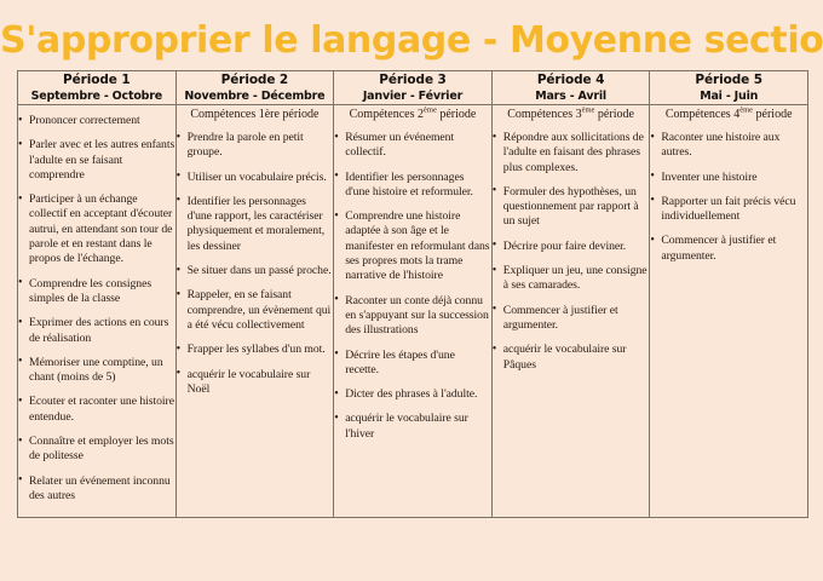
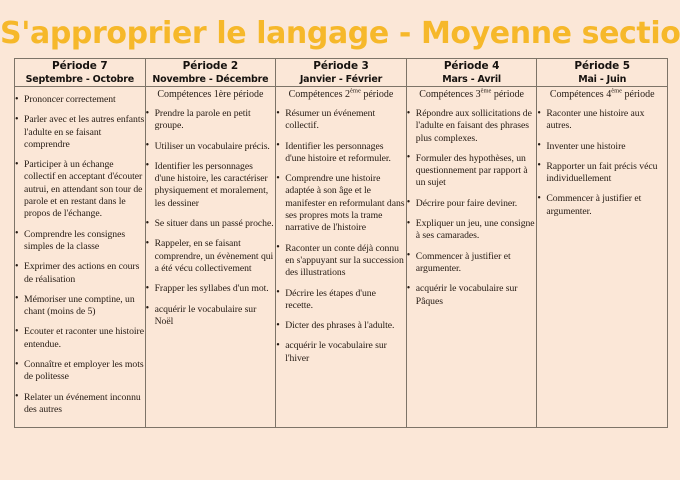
  S'approprier le langage - Moyenne sectio
- Période 1 Septembre - Octobre	Période 2 Novembre - Décembre	Période 3 Janvier - Février	Période 4 Mars - Avril	Période 5 Mai - Juin
+ Période 7 Septembre - Octobre	Période 2 Novembre - Décembre	Période 3 Janvier - Février	Période 4 Mars - Avril	Période 5 Mai - Juin
- Prononcer correctementParler avec et les autres enfants l'adulte en se faisant comprendreParticiper à un échange collectif en acceptant d'écouter autrui, en attendant son tour de parole et en restant dans le propos de l'échange.Comprendre les consignes simples de la classeExprimer des actions en cours de réalisationMémoriser une comptine, un chant (moins de 5)Ecouter et raconter une histoire entendue.Connaître et employer les mots de politesseRelater un événement inconnu des autres	Compétences 1ère période Prendre la parole en petit groupe.Utiliser un vocabulaire précis.Identifier les personnages d'une rapport, les caractériser physiquement et moralement, les dessinerSe situer dans un passé proche.Rappeler, en se faisant comprendre, un évènement qui a été vécu collectivementFrapper les syllabes d'un mot.acquérir le vocabulaire sur Noël	Compétences 2 période Résumer un événement collectif.Identifier les personnages d'une histoire et reformuler.Comprendre une histoire adaptée à son âge et le manifester en reformulant dans ses propres mots la trame narrative de l'histoireRaconter un conte déjà connu en s'appuyant sur la succession des illustrationsDécrire les étapes d'une recette.Dicter des phrases à l'adulte.acquérir le vocabulaire sur l'hiver	Compétences 3 période Répondre aux sollicitations de l'adulte en faisant des phrases plus complexes.Formuler des hypothèses, un questionnement par rapport à un sujetDécrire pour faire deviner.Expliquer un jeu, une consigne à ses camarades.Commencer à justifier et argumenter.acquérir le vocabulaire sur Pâques	Compétences 4 période Raconter une histoire aux autres.Inventer une histoireRapporter un fait précis vécu individuellementCommencer à justifier et argumenter.
+ Prononcer correctementParler avec et les autres enfants l'adulte en se faisant comprendreParticiper à un échange collectif en acceptant d'écouter autrui, en attendant son tour de parole et en restant dans le propos de l'échange.Comprendre les consignes simples de la classeExprimer des actions en cours de réalisationMémoriser une comptine, un chant (moins de 5)Ecouter et raconter une histoire entendue.Connaître et employer les mots de politesseRelater un événement inconnu des autres	Compétences 1ère période Prendre la parole en petit groupe.Utiliser un vocabulaire précis.Identifier les personnages d'une histoire, les caractériser physiquement et moralement, les dessinerSe situer dans un passé proche.Rappeler, en se faisant comprendre, un évènement qui a été vécu collectivementFrapper les syllabes d'un mot.acquérir le vocabulaire sur Noël	Compétences 2 période Résumer un événement collectif.Identifier les personnages d'une histoire et reformuler.Comprendre une histoire adaptée à son âge et le manifester en reformulant dans ses propres mots la trame narrative de l'histoireRaconter un conte déjà connu en s'appuyant sur la succession des illustrationsDécrire les étapes d'une recette.Dicter des phrases à l'adulte.acquérir le vocabulaire sur l'hiver	Compétences 3 période Répondre aux sollicitations de l'adulte en faisant des phrases plus complexes.Formuler des hypothèses, un questionnement par rapport à un sujetDécrire pour faire deviner.Expliquer un jeu, une consigne à ses camarades.Commencer à justifier et argumenter.acquérir le vocabulaire sur Pâques	Compétences 4 période Raconter une histoire aux autres.Inventer une histoireRapporter un fait précis vécu individuellementCommencer à justifier et argumenter.
